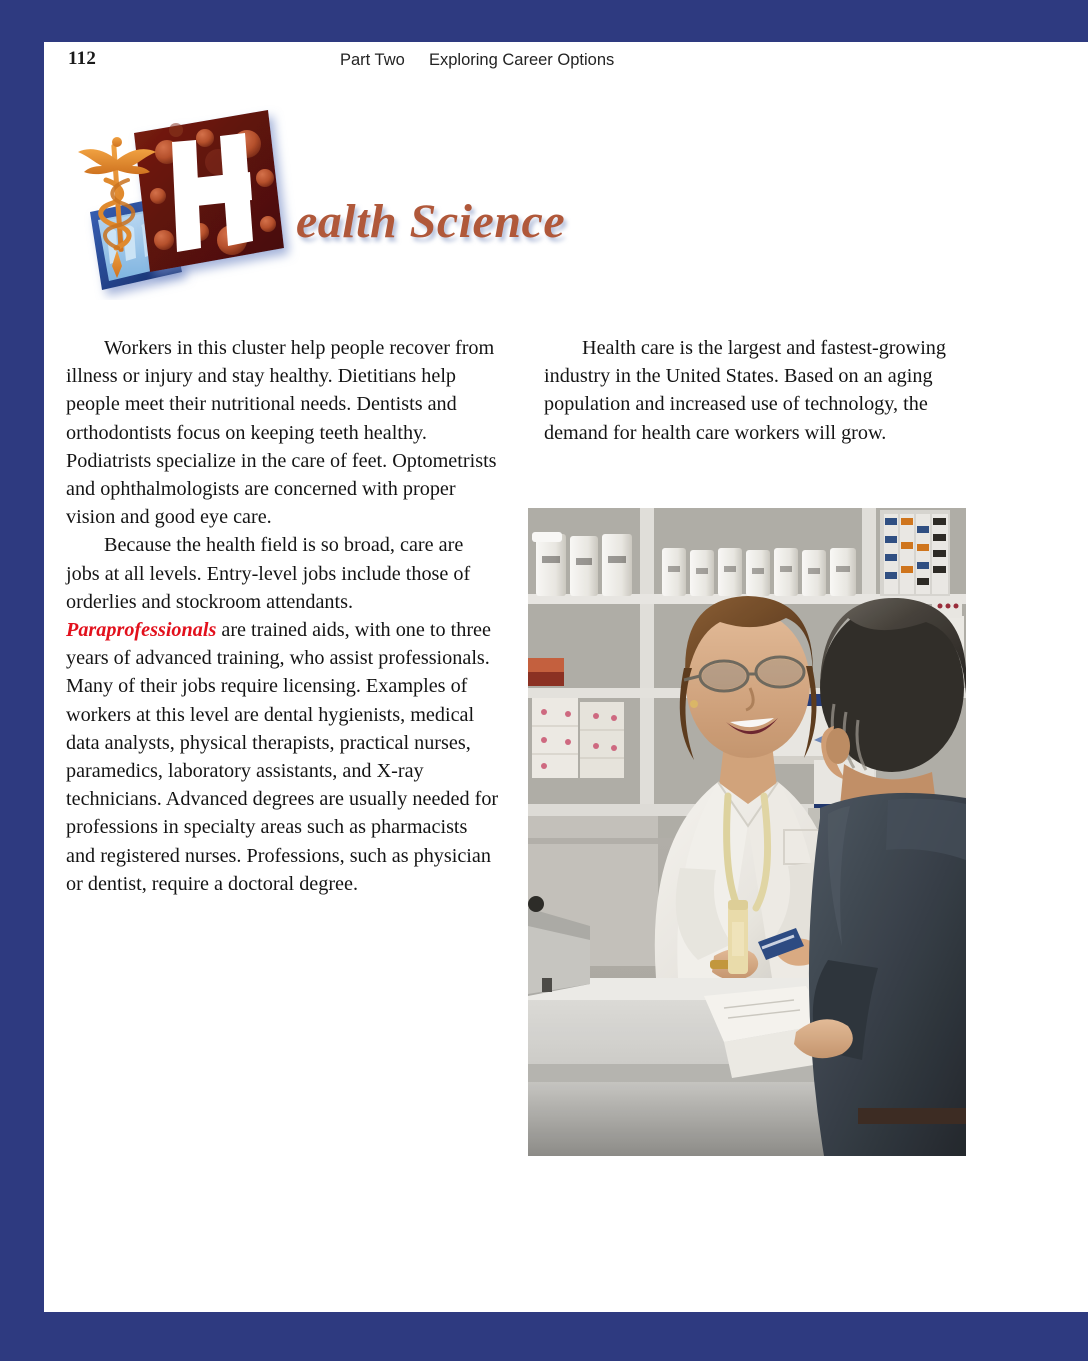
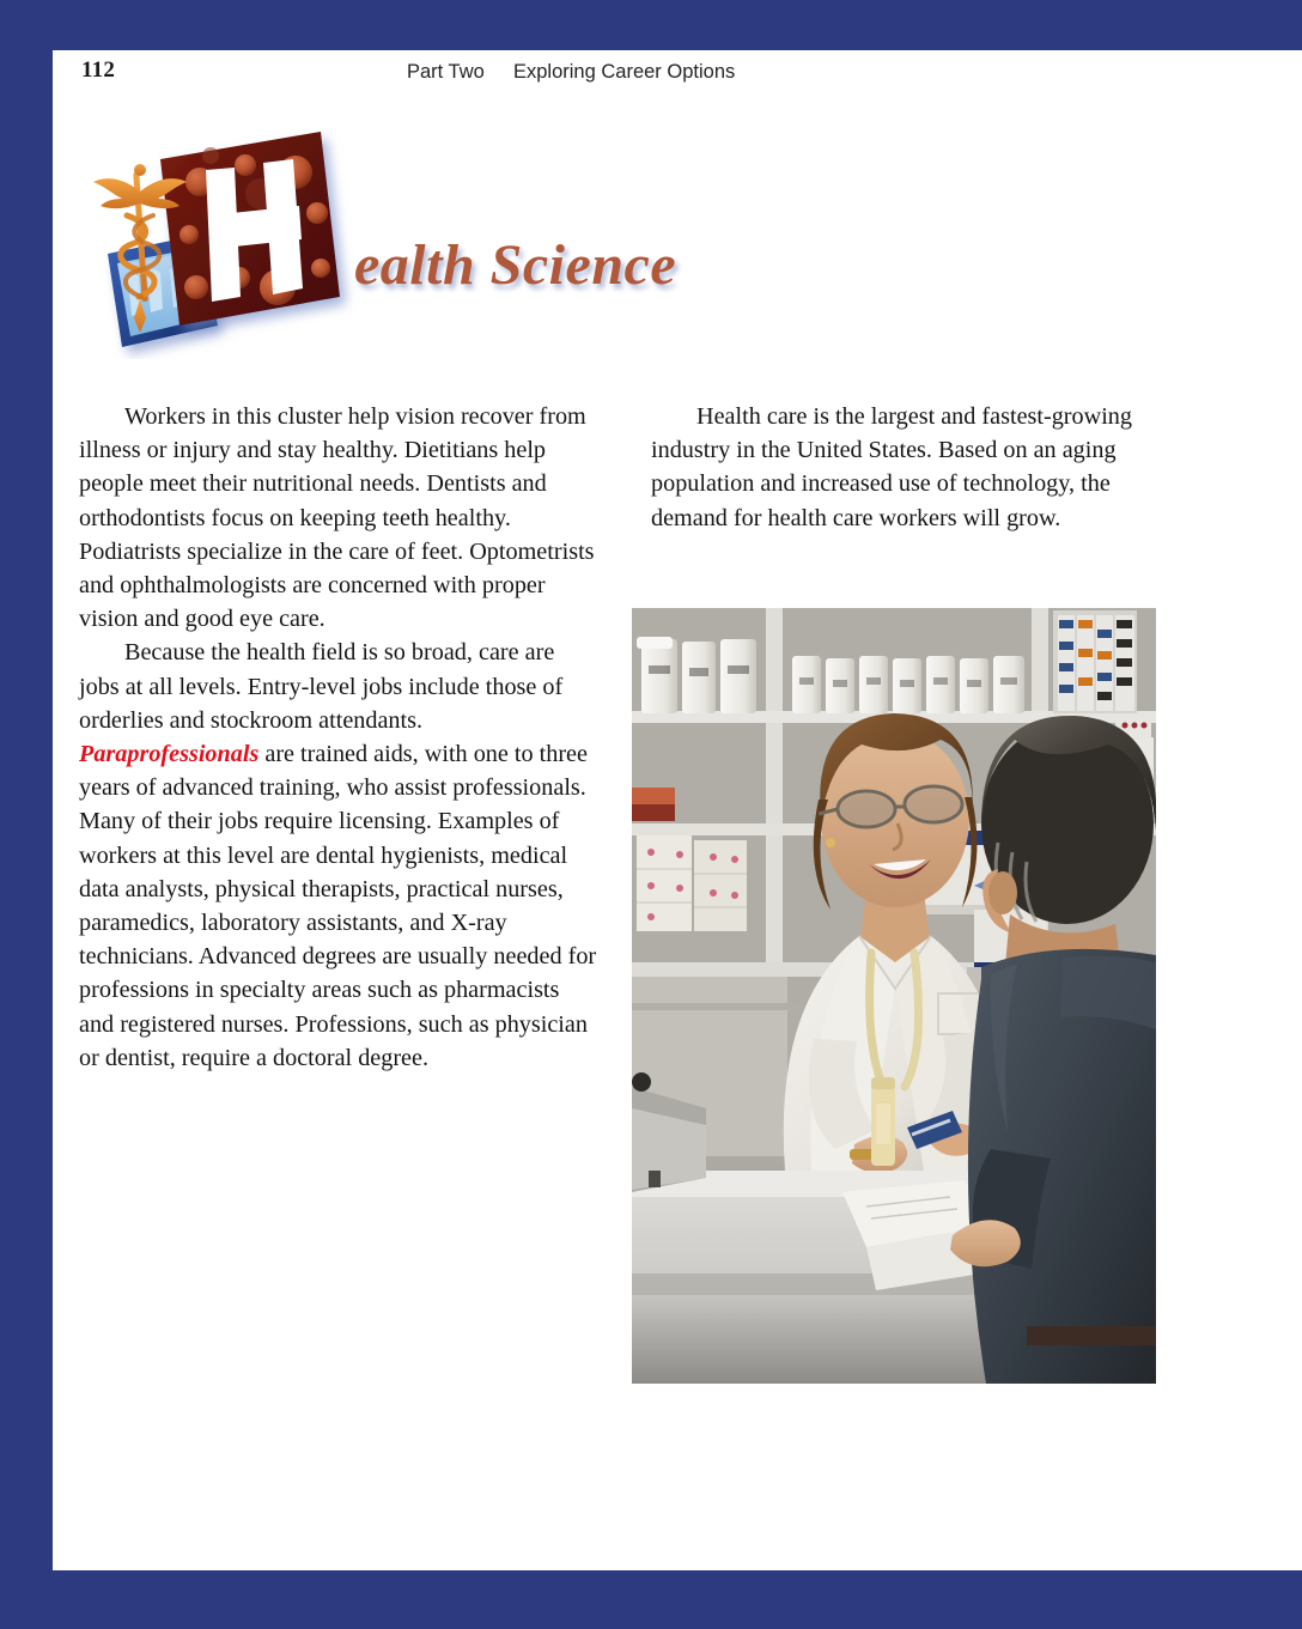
  112
  Part Two
  Exploring Career Options
  ealth Science
- Workers in this cluster help people recover from illness or injury and stay healthy. Dietitians help people meet their nutritional needs. Dentists and orthodontists focus on keeping teeth healthy. Podiatrists specialize in the care of feet. Optometrists and ophthalmologists are concerned with proper vision and good eye care.
+ Workers in this cluster help vision recover from illness or injury and stay healthy. Dietitians help people meet their nutritional needs. Dentists and orthodontists focus on keeping teeth healthy. Podiatrists specialize in the care of feet. Optometrists and ophthalmologists are concerned with proper vision and good eye care.
  Because the health field is so broad, care are jobs at all levels. Entry-level jobs include those of orderlies and stockroom attendants. Paraprofessionals are trained aids, with one to three years of advanced training, who assist professionals. Many of their jobs require licensing. Examples of workers at this level are dental hygienists, medical data analysts, physical therapists, practical nurses, paramedics, laboratory assistants, and X-ray technicians. Advanced degrees are usually needed for professions in specialty areas such as pharmacists and registered nurses. Professions, such as physician or dentist, require a doctoral degree.
  Health care is the largest and fastest-growing industry in the United States. Based on an aging population and increased use of technology, the demand for health care workers will grow.
